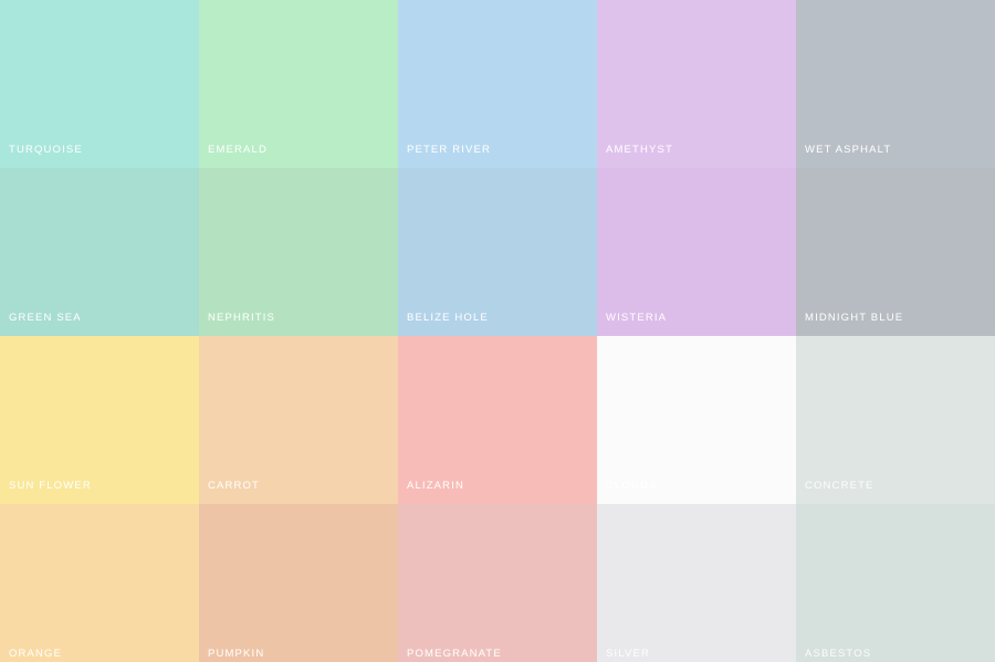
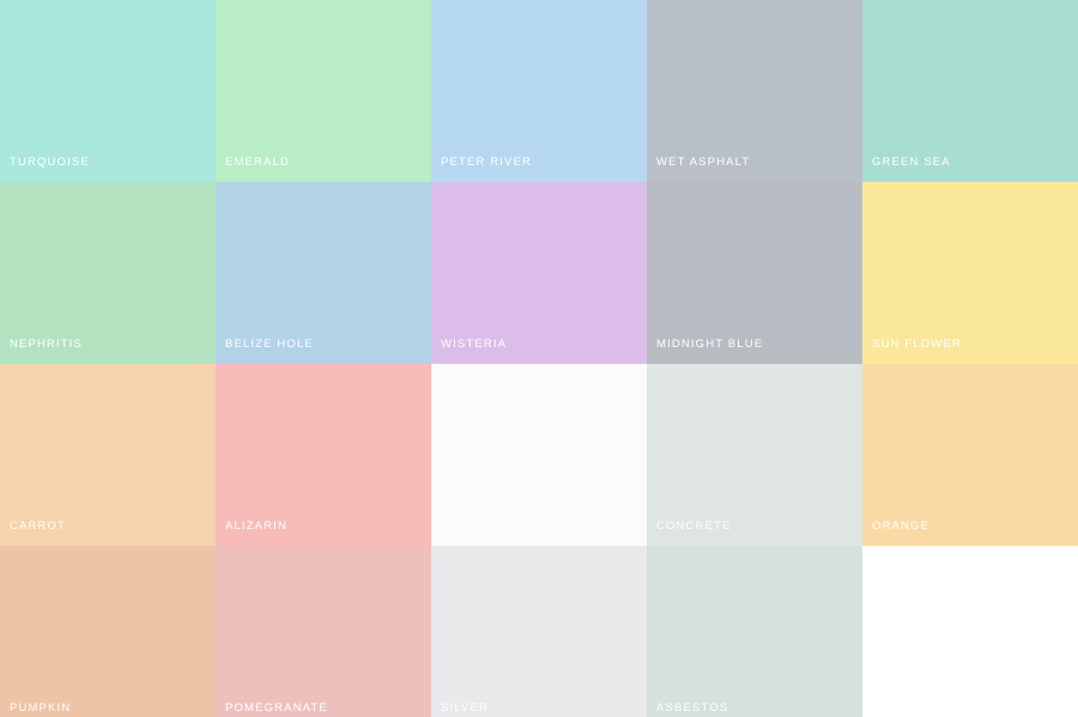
  TURQUOISE
  EMERALD
  PETER RIVER
- AMETHYST
  WET ASPHALT
  GREEN SEA
  NEPHRITIS
  BELIZE HOLE
  WISTERIA
  MIDNIGHT BLUE
  SUN FLOWER
  CARROT
  ALIZARIN
  CONCRETE
  ORANGE
  PUMPKIN
  POMEGRANATE
  ASBESTOS
